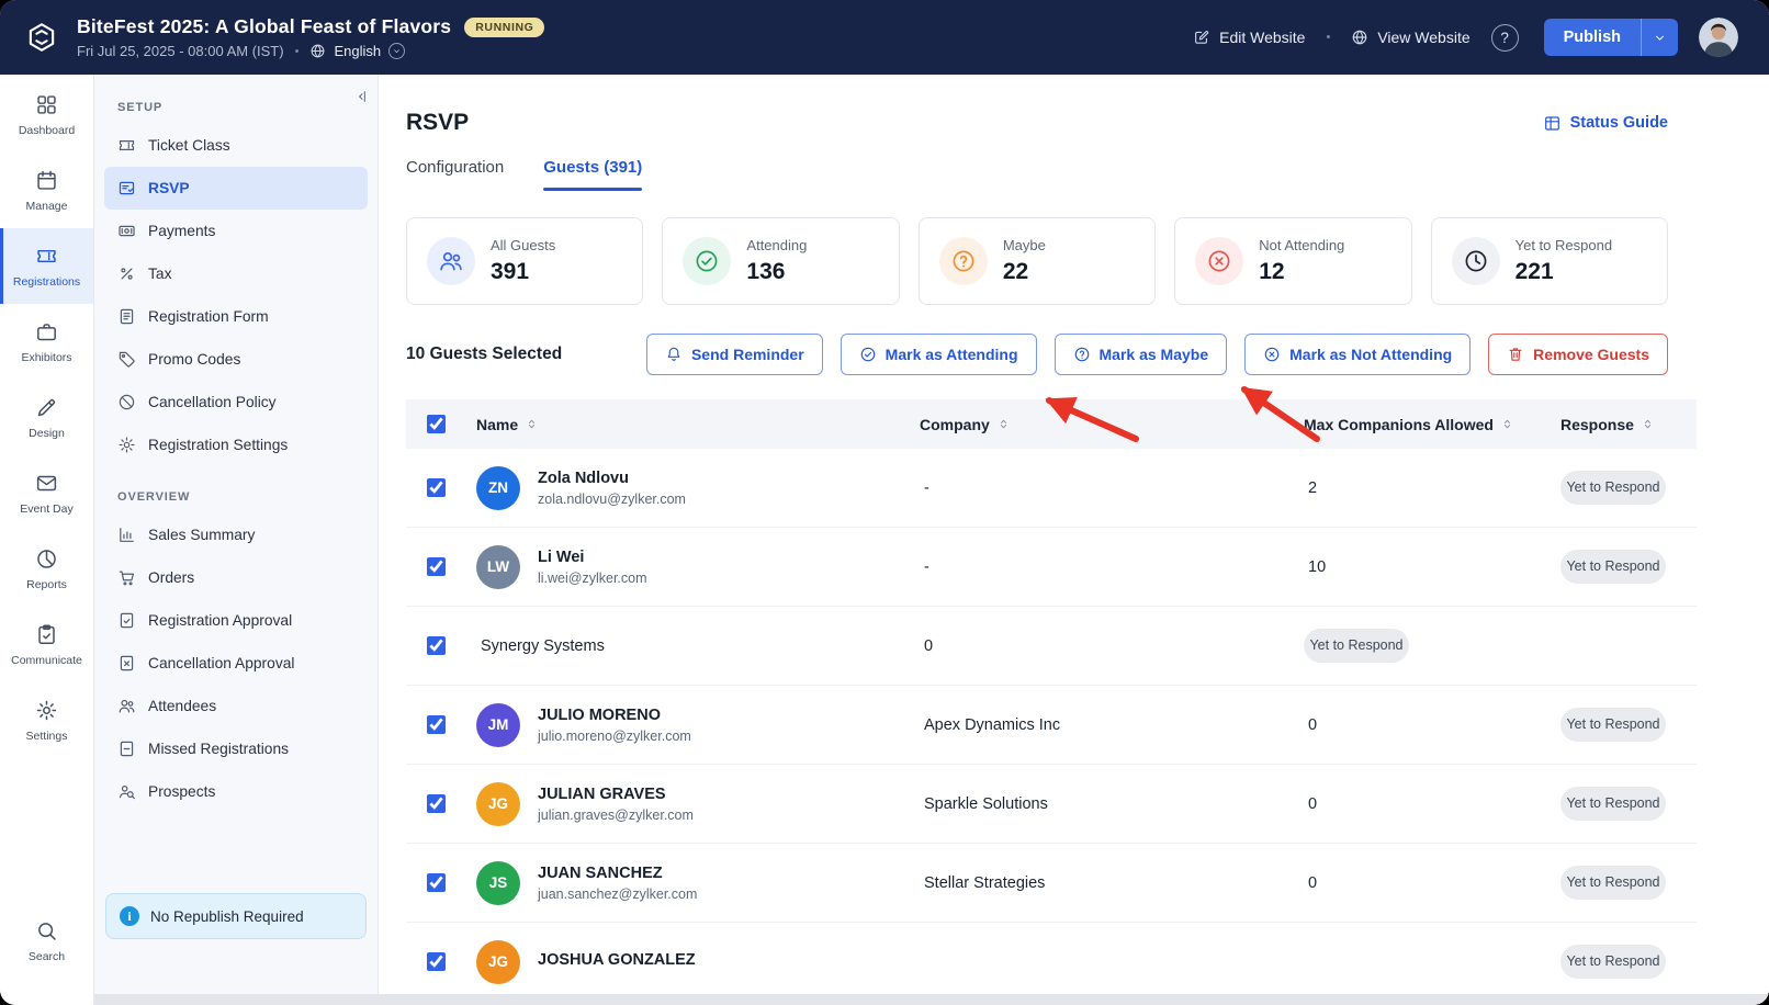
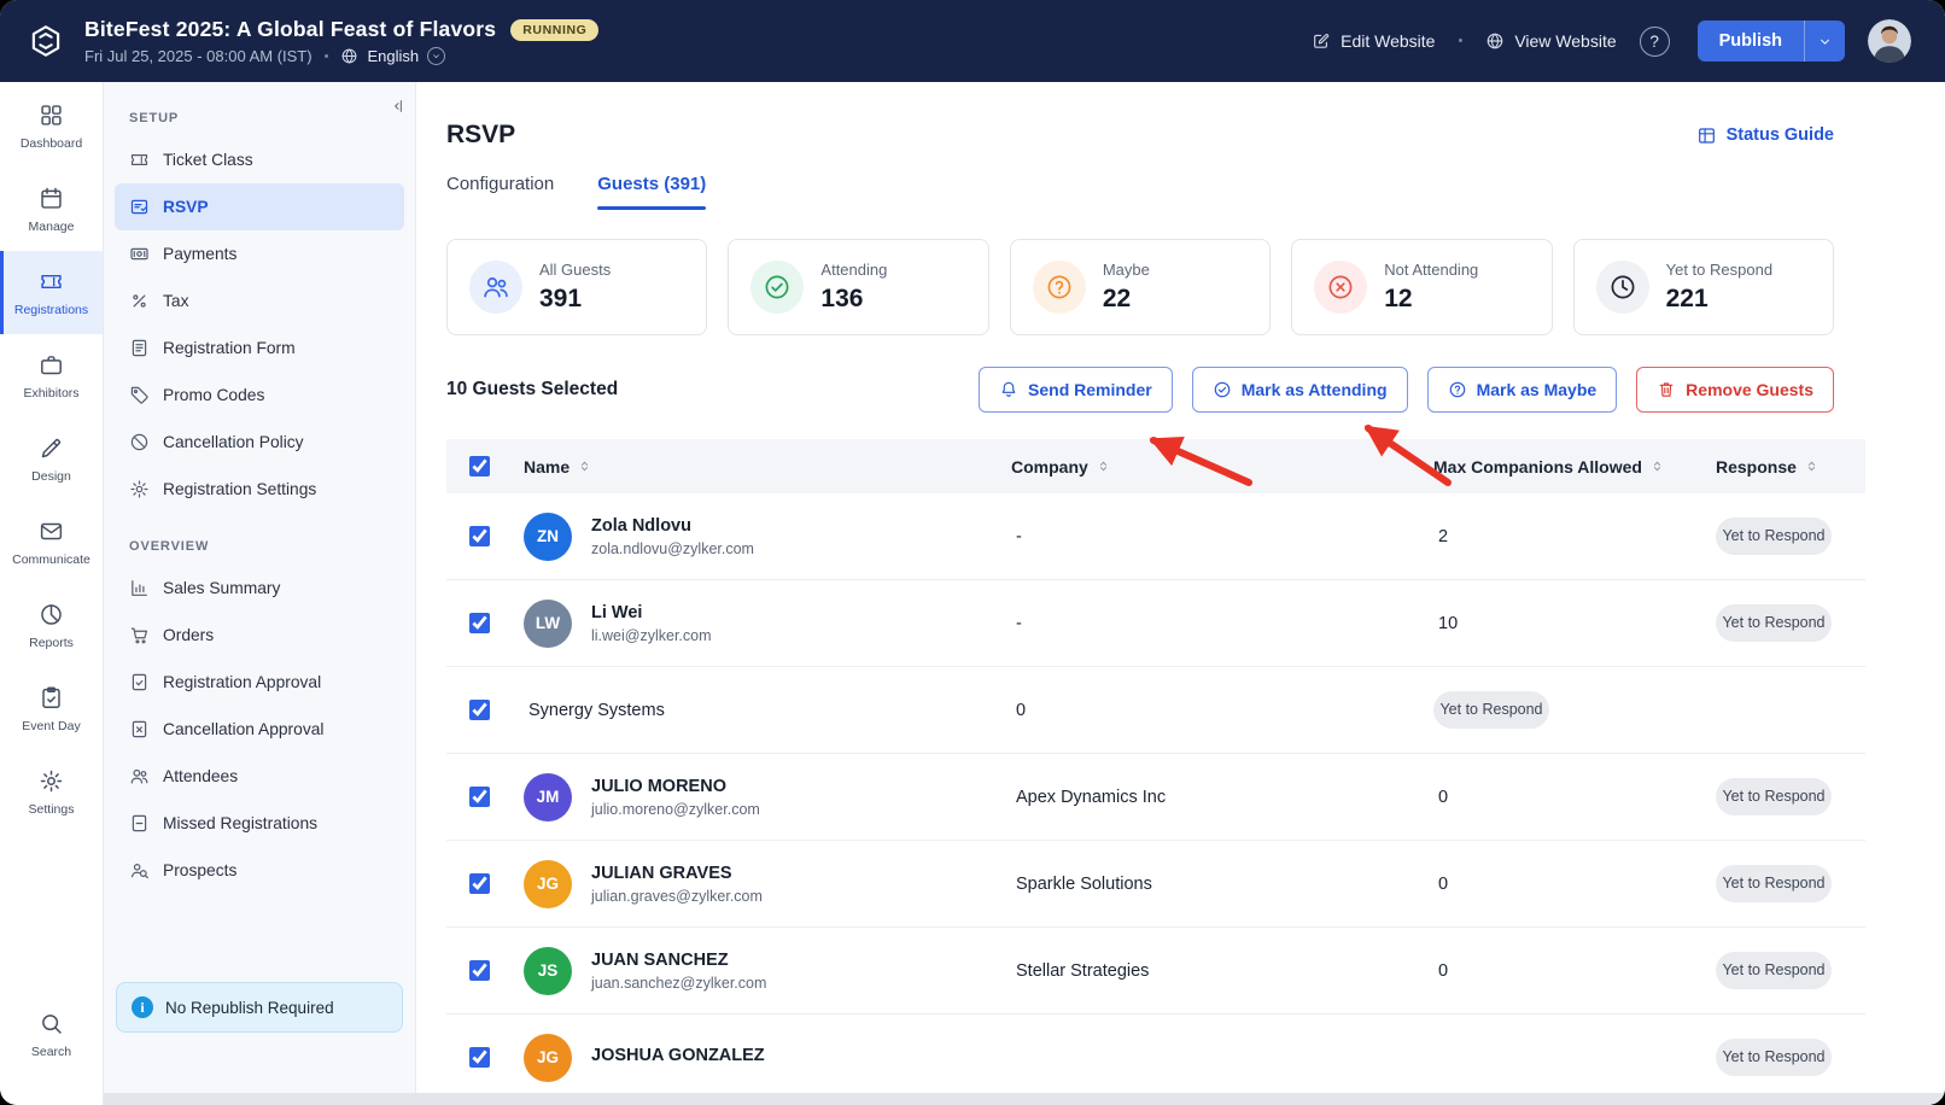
  BiteFest 2025: A Global Feast of Flavors
  RUNNING
  Fri Jul 25, 2025 - 08:00 AM (IST)
  •
  English
  Edit Website
  •
  View Website
  ?
  Publish
  Dashboard
  Manage
  Registrations
  Exhibitors
  Design
- Event Day
+ Communicate
  Reports
- Communicate
+ Event Day
  Settings
  Search
  SETUP
  Ticket Class
  RSVP
  Payments
  Tax
  Registration Form
  Promo Codes
  Cancellation Policy
  Registration Settings
  OVERVIEW
  Sales Summary
  Orders
  Registration Approval
  Cancellation Approval
  Attendees
  Missed Registrations
  Prospects
  i
  No Republish Required
  RSVP
  Status Guide
  Configuration
  Guests (391)
  All Guests
  391
  Attending
  136
  Maybe
  22
  Not Attending
  12
  Yet to Respond
  221
  10 Guests Selected
  Send Reminder
  Mark as Attending
  Mark as Maybe
- Mark as Not Attending
  Remove Guests
  Name
  Company
  Max Companions Allowed
  Response
  ZN
  Zola Ndlovu
  zola.ndlovu@zylker.com
  -
  2
  Yet to Respond
  LW
  Li Wei
  li.wei@zylker.com
  -
  10
  Yet to Respond
  Synergy Systems
  0
  Yet to Respond
  JM
  JULIO MORENO
  julio.moreno@zylker.com
  Apex Dynamics Inc
  0
  Yet to Respond
  JG
  JULIAN GRAVES
  julian.graves@zylker.com
  Sparkle Solutions
  0
  Yet to Respond
  JS
  JUAN SANCHEZ
  juan.sanchez@zylker.com
  Stellar Strategies
  0
  Yet to Respond
  JG
  JOSHUA GONZALEZ
  Yet to Respond
